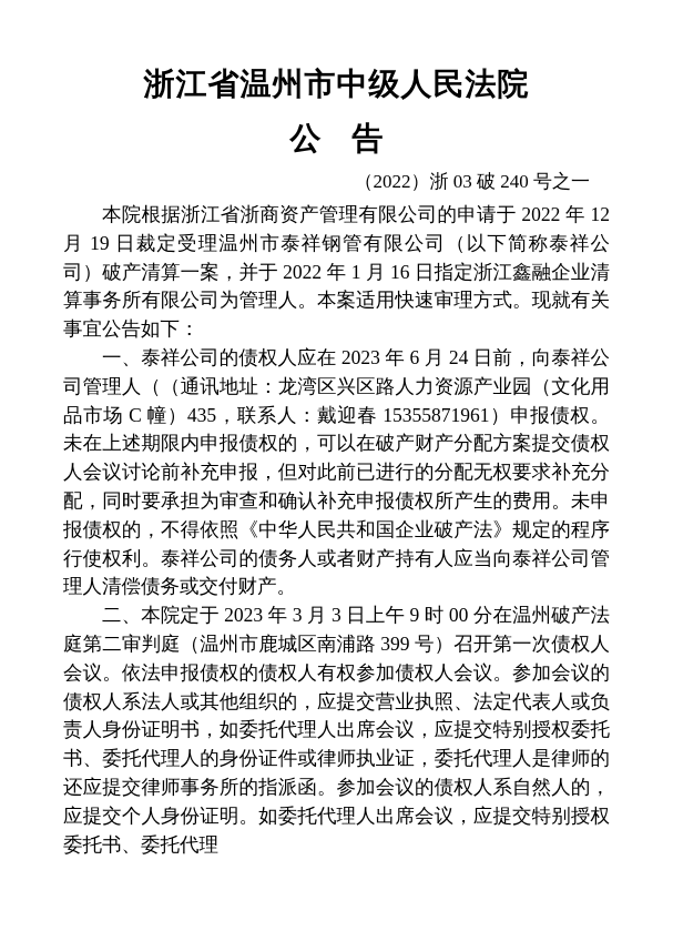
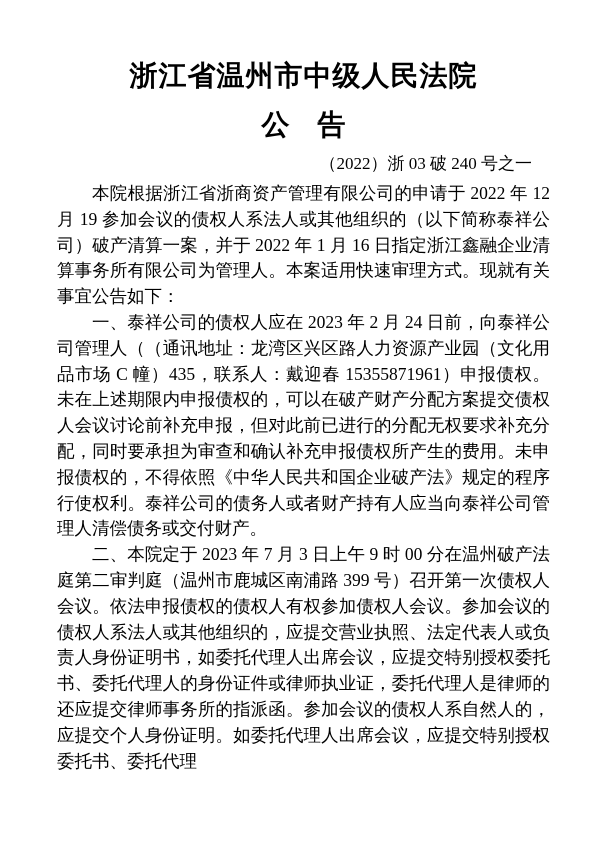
  浙江省温州市中级人民法院
  公 告
  （2022）浙 03 破 240 号之一
- 本院根据浙江省浙商资产管理有限公司的申请于 2022 年 12 月 19 日裁定受理温州市泰祥钢管有限公司（以下简称泰祥公司）破产清算一案，并于 2022 年 1 月 16 日指定浙江鑫融企业清算事务所有限公司为管理人。本案适用快速审理方式。现就有关事宜公告如下：
+ 本院根据浙江省浙商资产管理有限公司的申请于 2022 年 12 月 19 参加会议的债权人系法人或其他组织的（以下简称泰祥公司）破产清算一案，并于 2022 年 1 月 16 日指定浙江鑫融企业清算事务所有限公司为管理人。本案适用快速审理方式。现就有关事宜公告如下：
- 一、泰祥公司的债权人应在 2023 年 6 月 24 日前，向泰祥公司管理人（（通讯地址：龙湾区兴区路人力资源产业园（文化用品市场 C 幢）435，联系人：戴迎春 15355871961）申报债权。未在上述期限内申报债权的，可以在破产财产分配方案提交债权人会议讨论前补充申报，但对此前已进行的分配无权要求补充分配，同时要承担为审查和确认补充申报债权所产生的费用。未申报债权的，不得依照《中华人民共和国企业破产法》规定的程序行使权利。泰祥公司的债务人或者财产持有人应当向泰祥公司管理人清偿债务或交付财产。
+ 一、泰祥公司的债权人应在 2023 年 2 月 24 日前，向泰祥公司管理人（（通讯地址：龙湾区兴区路人力资源产业园（文化用品市场 C 幢）435，联系人：戴迎春 15355871961）申报债权。未在上述期限内申报债权的，可以在破产财产分配方案提交债权人会议讨论前补充申报，但对此前已进行的分配无权要求补充分配，同时要承担为审查和确认补充申报债权所产生的费用。未申报债权的，不得依照《中华人民共和国企业破产法》规定的程序行使权利。泰祥公司的债务人或者财产持有人应当向泰祥公司管理人清偿债务或交付财产。
- 二、本院定于 2023 年 3 月 3 日上午 9 时 00 分在温州破产法庭第二审判庭（温州市鹿城区南浦路 399 号）召开第一次债权人会议。依法申报债权的债权人有权参加债权人会议。参加会议的债权人系法人或其他组织的，应提交营业执照、法定代表人或负责人身份证明书，如委托代理人出席会议，应提交特别授权委托书、委托代理人的身份证件或律师执业证，委托代理人是律师的还应提交律师事务所的指派函。参加会议的债权人系自然人的，应提交个人身份证明。如委托代理人出席会议，应提交特别授权委托书、委托代理
+ 二、本院定于 2023 年 7 月 3 日上午 9 时 00 分在温州破产法庭第二审判庭（温州市鹿城区南浦路 399 号）召开第一次债权人会议。依法申报债权的债权人有权参加债权人会议。参加会议的债权人系法人或其他组织的，应提交营业执照、法定代表人或负责人身份证明书，如委托代理人出席会议，应提交特别授权委托书、委托代理人的身份证件或律师执业证，委托代理人是律师的还应提交律师事务所的指派函。参加会议的债权人系自然人的，应提交个人身份证明。如委托代理人出席会议，应提交特别授权委托书、委托代理
